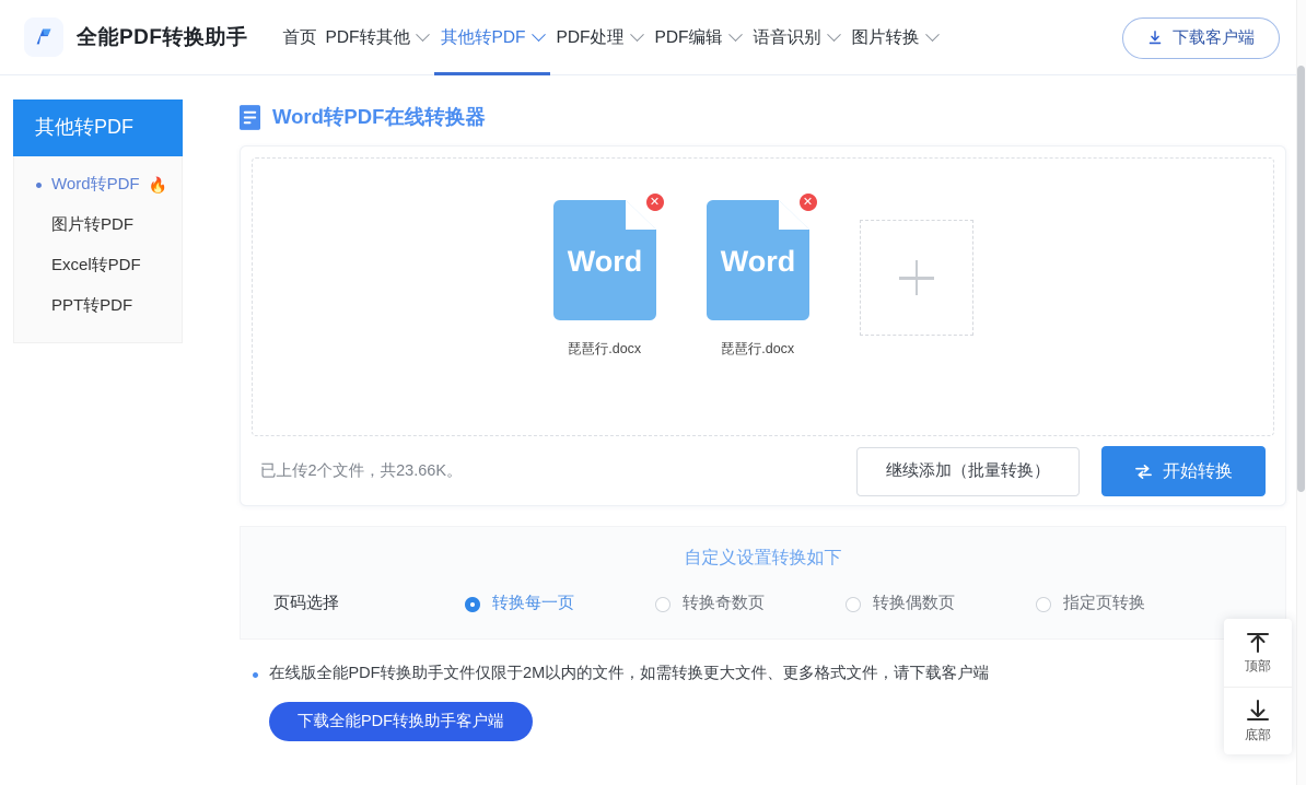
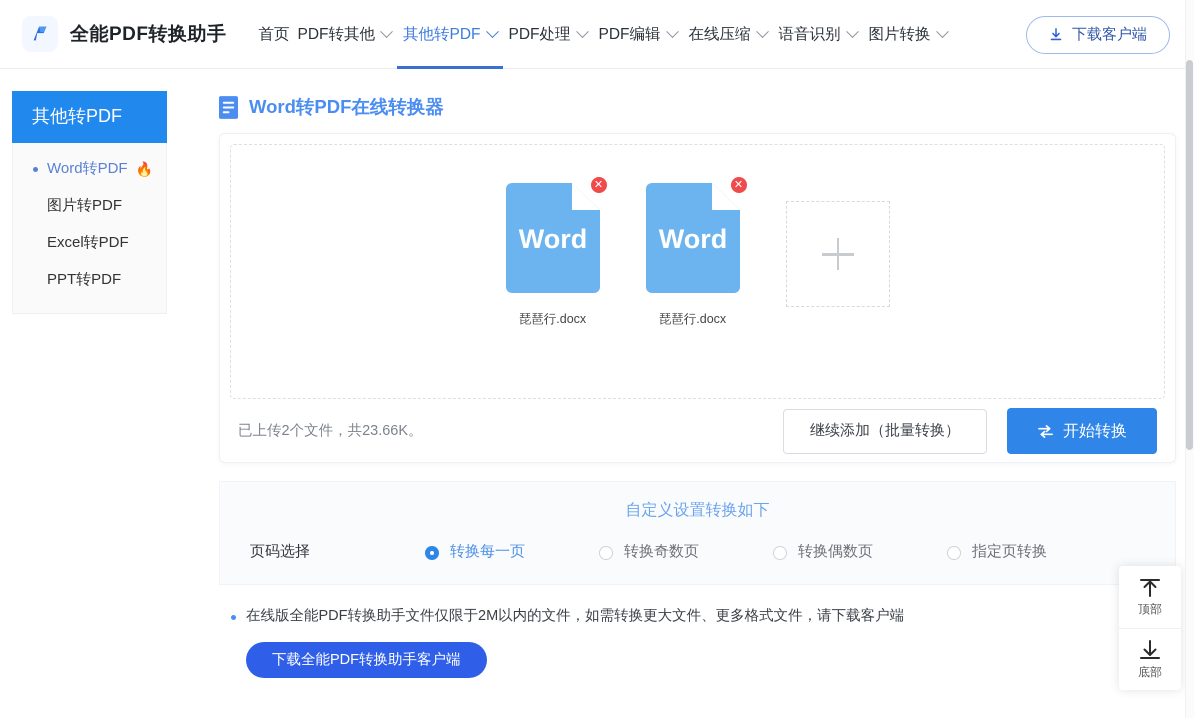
  全能PDF转换助手
  首页
  PDF转其他
  其他转PDF
  PDF处理
  PDF编辑
+ 在线压缩
  语音识别
  图片转换
  下载客户端
  其他转PDF
  Word转PDF
  🔥
  图片转PDF
  Excel转PDF
  PPT转PDF
  Word转PDF在线转换器
  Word
  ✕
  琵琶行.docx
  Word
  ✕
  琵琶行.docx
  已上传2个文件，共23.66K。
  继续添加（批量转换）
  开始转换
  自定义设置转换如下
  页码选择
  转换每一页
  转换奇数页
  转换偶数页
  指定页转换
  在线版全能PDF转换助手文件仅限于2M以内的文件，如需转换更大文件、更多格式文件，请下载客户端
  下载全能PDF转换助手客户端
  顶部
  底部
